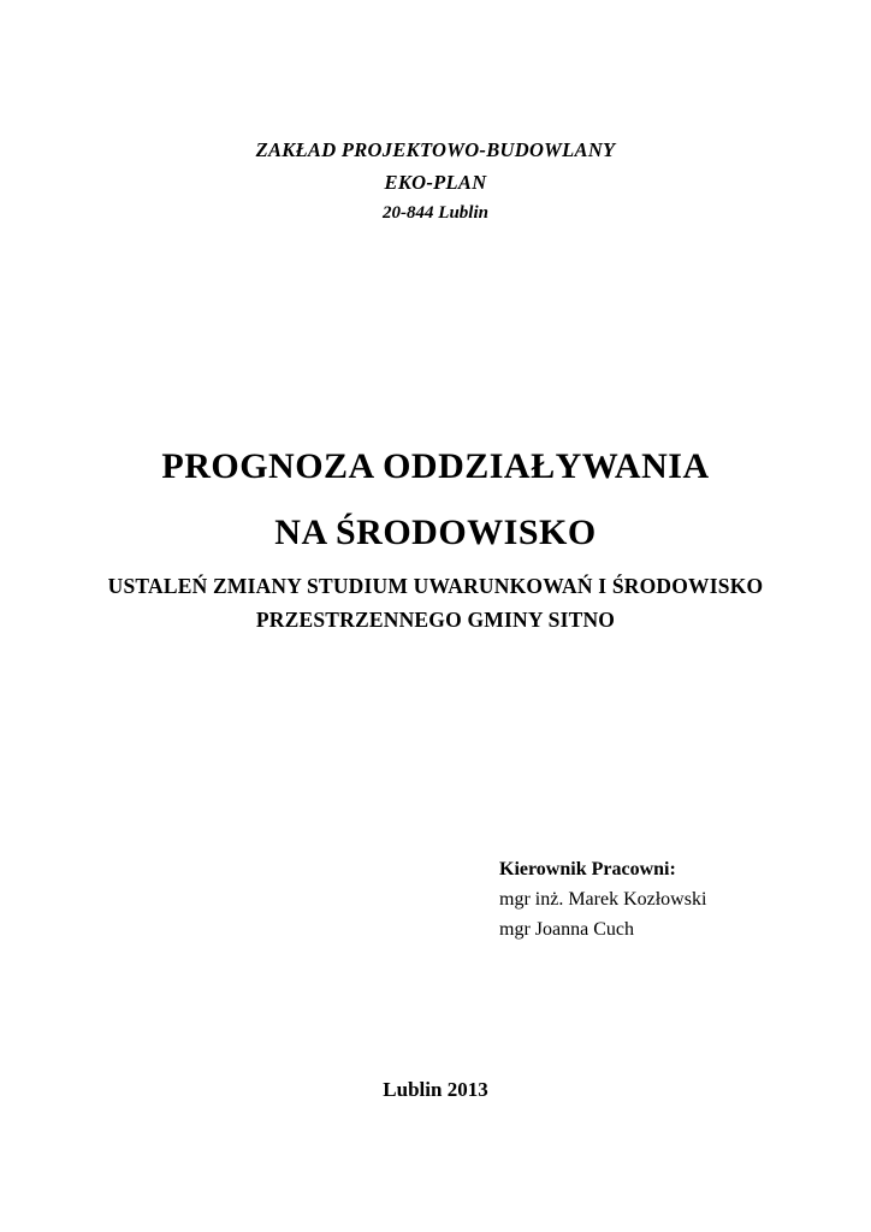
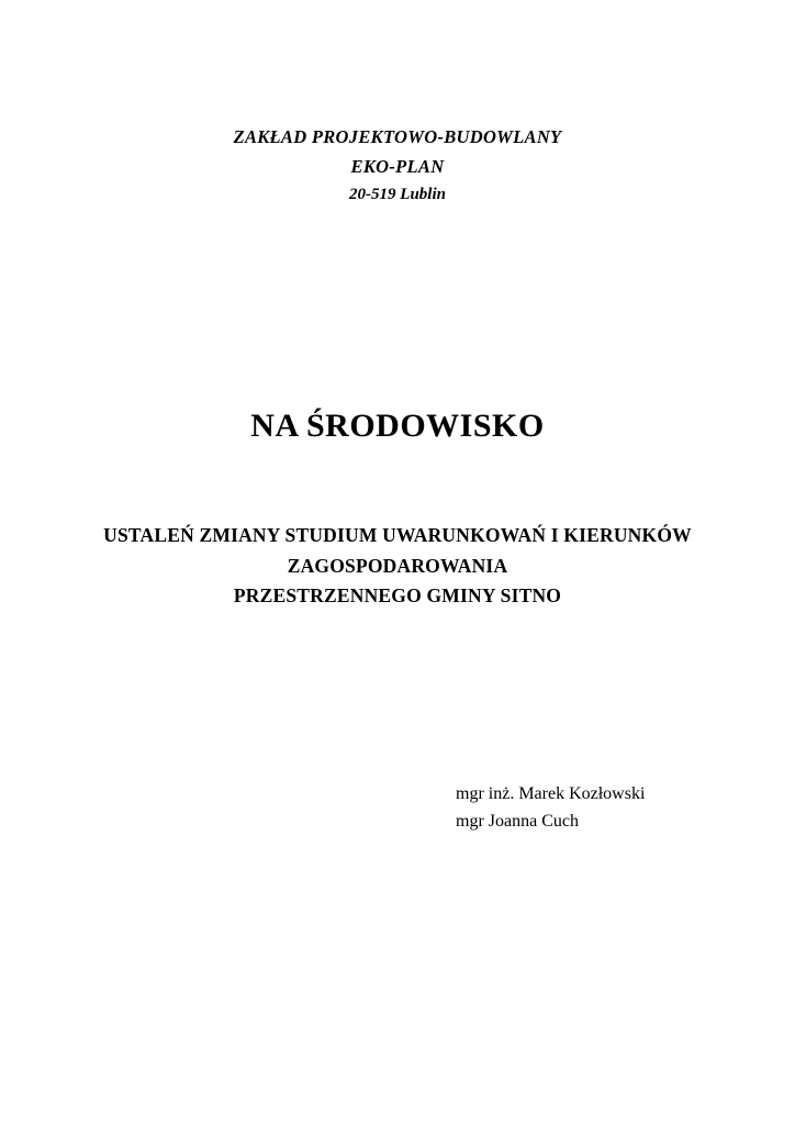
  ZAKŁAD PROJEKTOWO-BUDOWLANY
  EKO-PLAN
- 20-844 Lublin
+ 20-519 Lublin
- PROGNOZA ODDZIAŁYWANIA
  NA ŚRODOWISKO
- USTALEŃ ZMIANY STUDIUM UWARUNKOWAŃ I ŚRODOWISKO
+ USTALEŃ ZMIANY STUDIUM UWARUNKOWAŃ I KIERUNKÓW
+ ZAGOSPODAROWANIA
  PRZESTRZENNEGO GMINY SITNO
- Kierownik Pracowni:
  mgr inż. Marek Kozłowski
  mgr Joanna Cuch
- Lublin 2013
